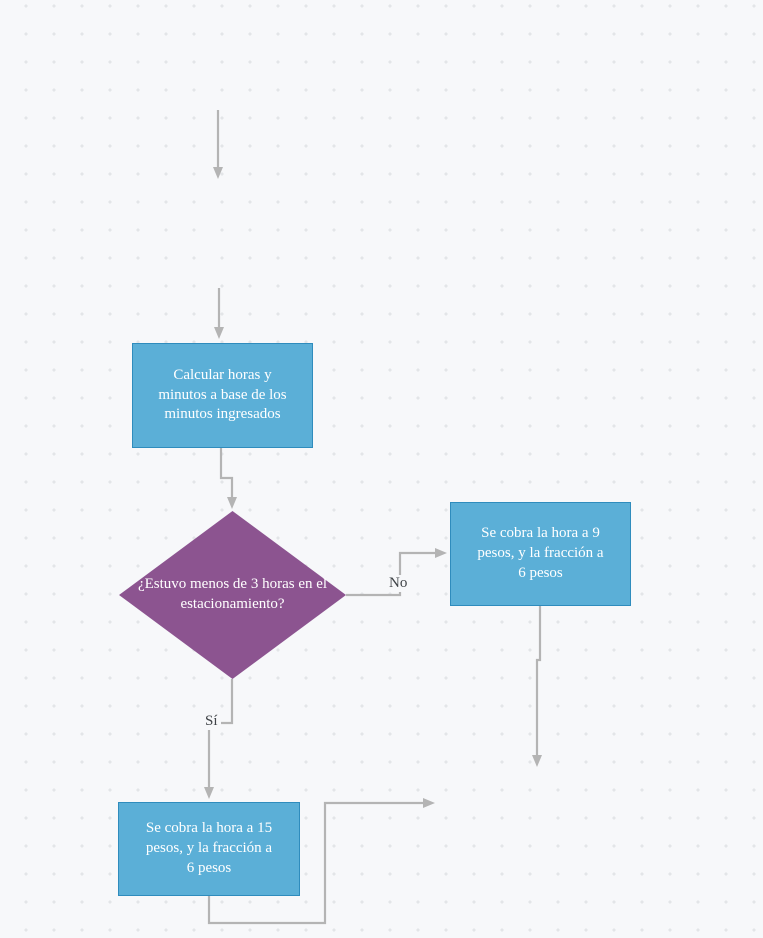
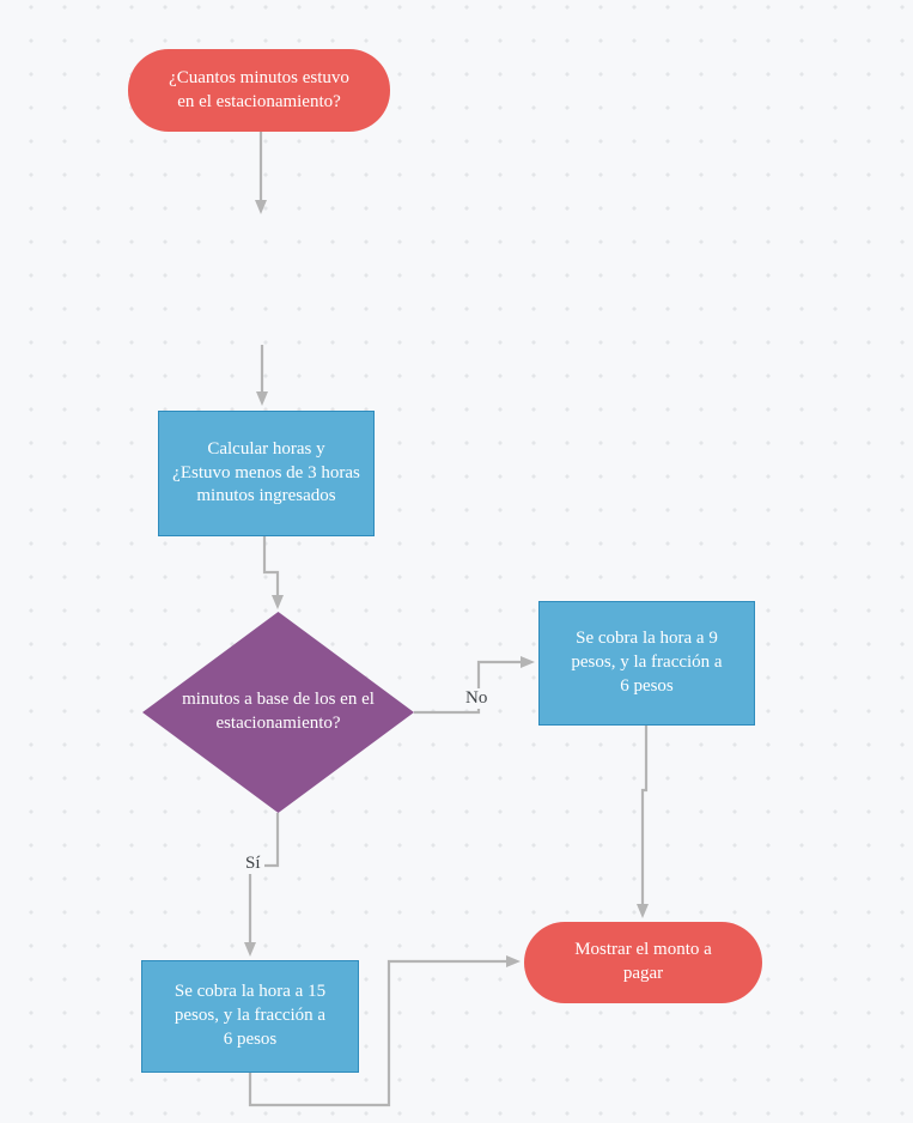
+ ¿Cuantos minutos estuvo
+ en el estacionamiento?
  Calcular horas y
- minutos a base de los
+ ¿Estuvo menos de 3 horas
  minutos ingresados
- ¿Estuvo menos de 3 horas en el estacionamiento?
+ minutos a base de los en el estacionamiento?
  Se cobra la hora a 9
  pesos, y la fracción a
  6 pesos
  Se cobra la hora a 15
  pesos, y la fracción a
  6 pesos
+ Mostrar el monto a
+ pagar
  No
  Sí
